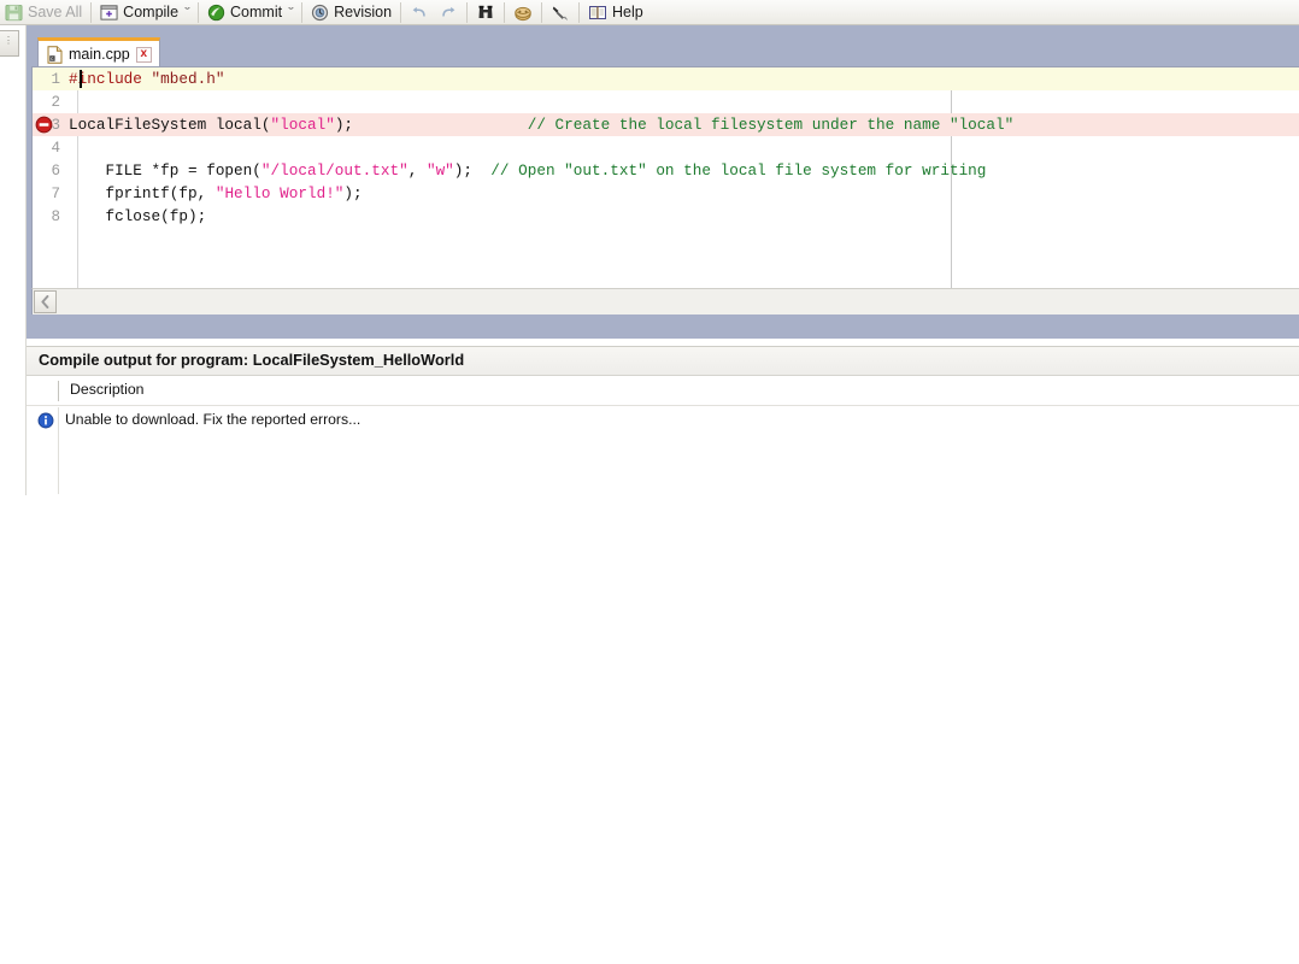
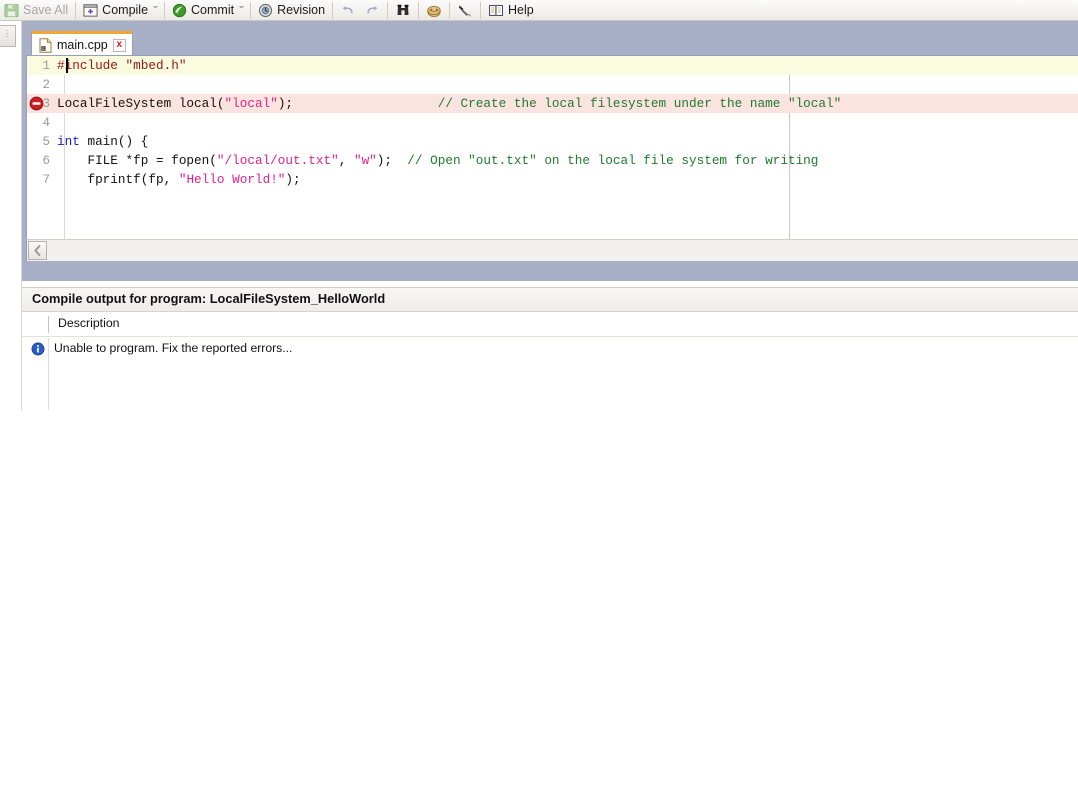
  Save All
  Compile
  ˇ
  Commit
  ˇ
  Revision
  Help
  ⋮
  main.cpp
  x
  1
  #include "mbed.h"
  2
  3
  LocalFileSystem local("local"); // Create the local filesystem under the name "local"
  4
+ 5
+ int main() {
  6
  FILE *fp = fopen("/local/out.txt", "w"); // Open "out.txt" on the local file system for writing
  7
  fprintf(fp, "Hello World!");
- 8
- fclose(fp);
  Compile output for program: LocalFileSystem_HelloWorld
  Description
- Unable to download. Fix the reported errors...
+ Unable to program. Fix the reported errors...
